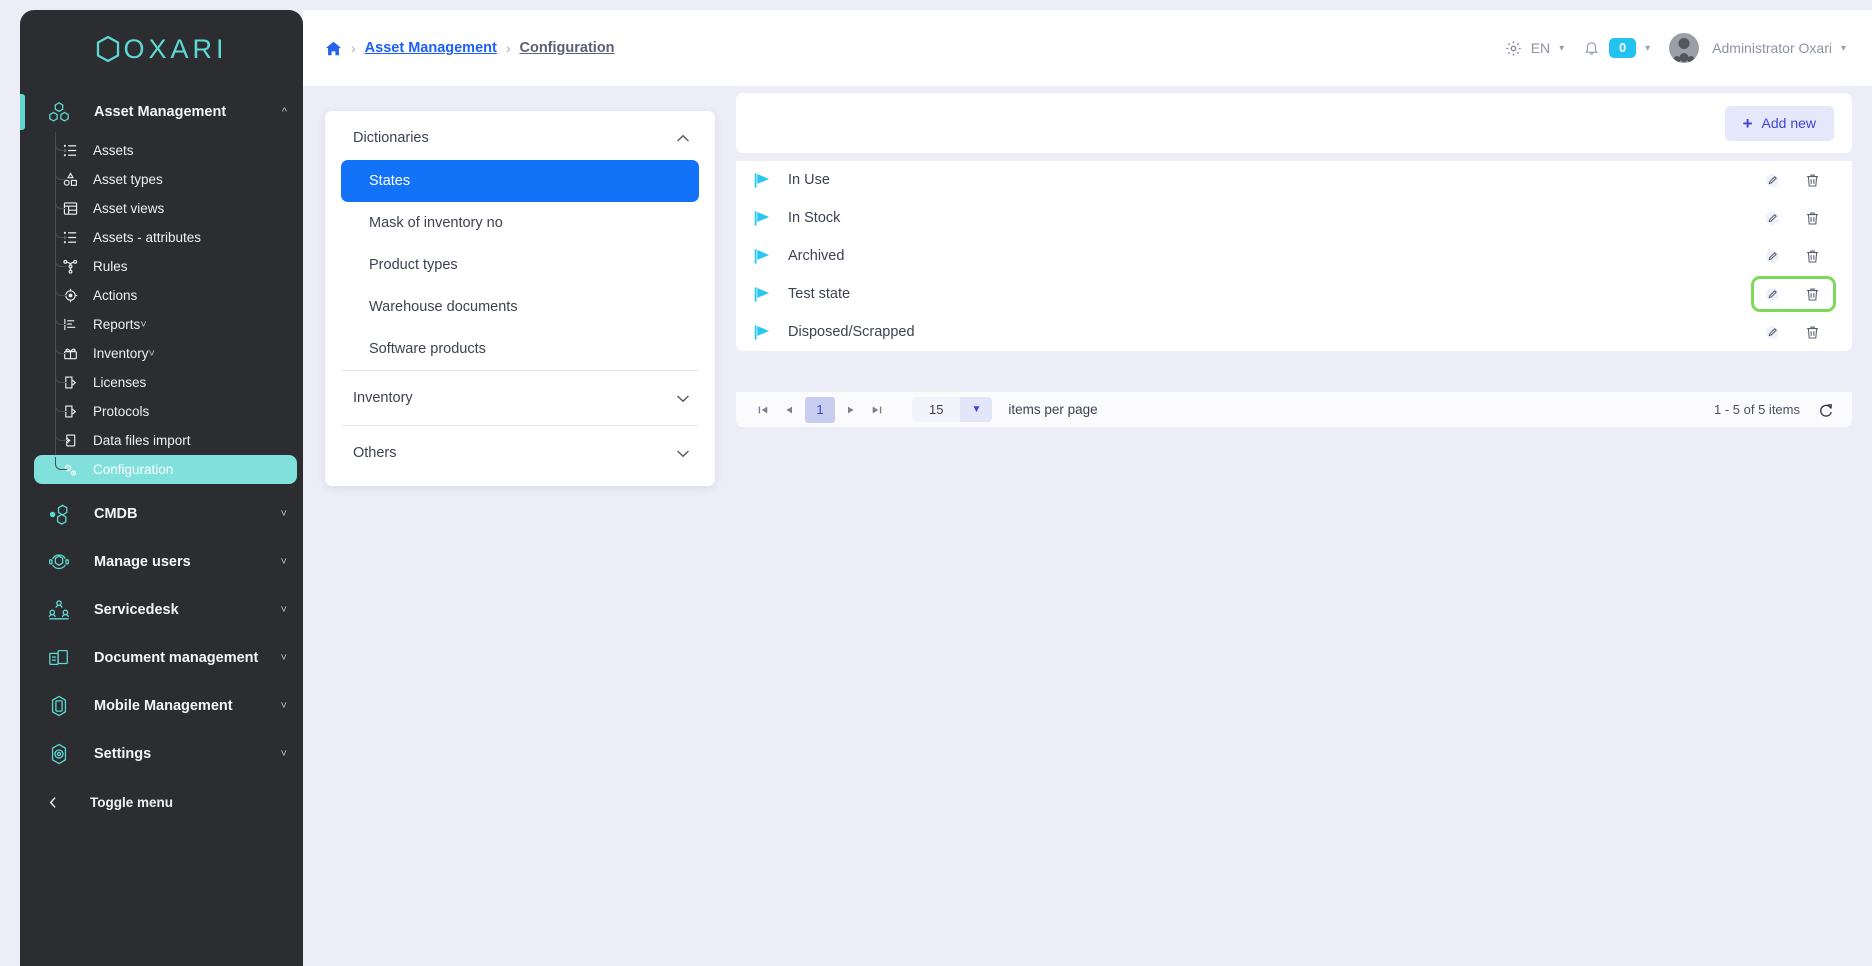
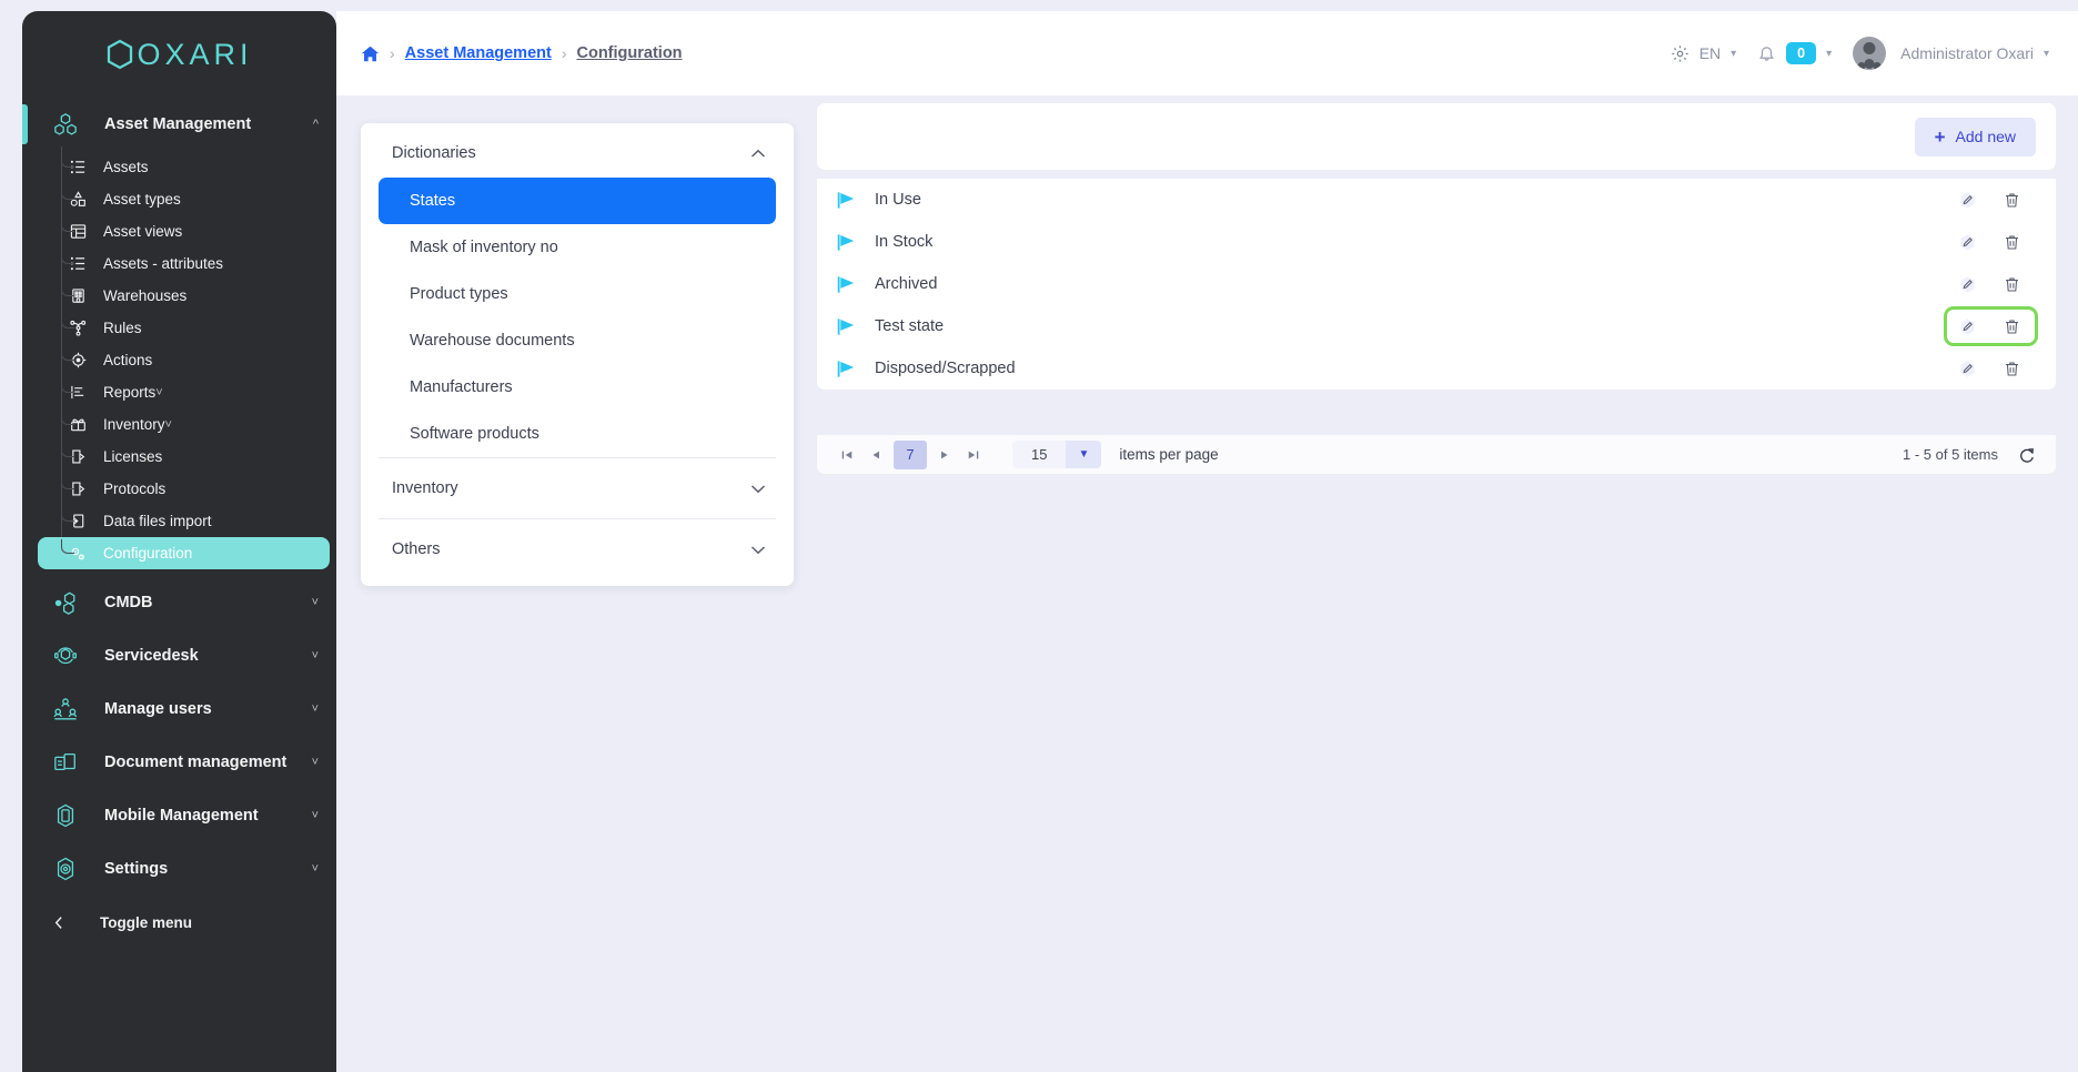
  OXARI
  Asset Management
  ^
  Assets
  Asset types
  Asset views
  Assets - attributes
+ Warehouses
  Rules
  Actions
  Reports
  ˅
  Inventory
  ˅
  Licenses
  Protocols
  Data files import
  Configuration
  CMDB
  ˅
- Manage users
+ Servicedesk
  ˅
- Servicedesk
+ Manage users
  ˅
  Document management
  ˅
  Mobile Management
  ˅
  Settings
  ˅
  Toggle menu
  ›
  Asset Management
  ›
  Configuration
  EN
  ▾
  0
  ▾
  Administrator Oxari
  ▾
  Dictionaries
  States
  Mask of inventory no
  Product types
  Warehouse documents
+ Manufacturers
  Software products
  Inventory
  Others
  +
  Add new
  In Use
  In Stock
  Archived
  Test state
  Disposed/Scrapped
- 1
+ 7
  15
  ▼
  items per page
  1 - 5 of 5 items
